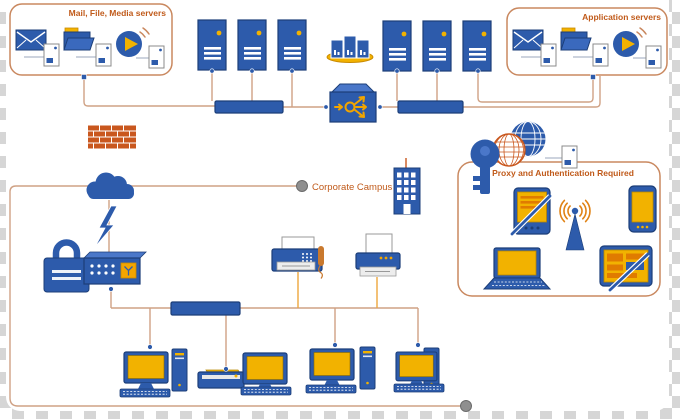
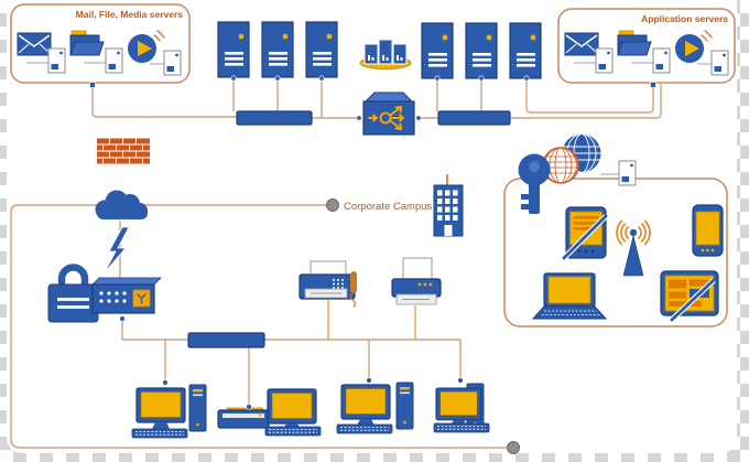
  Mail, File, Media servers
  Application servers
- Proxy and Authentication Required
  Corporate Campus
